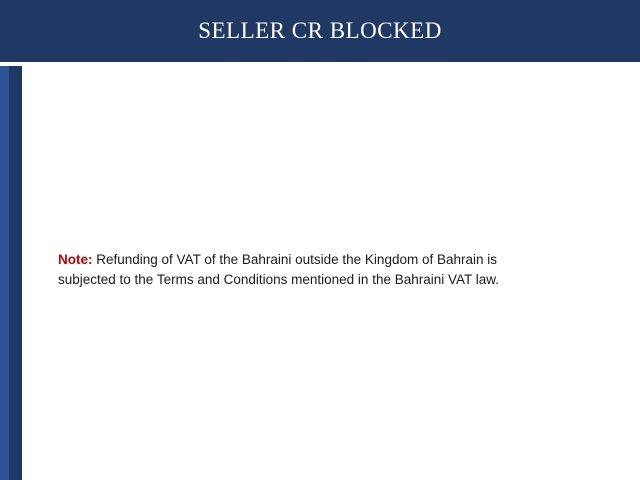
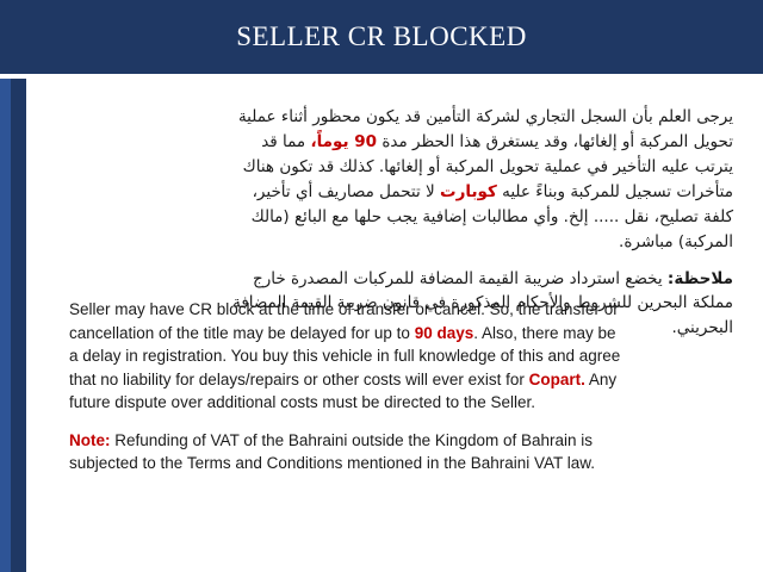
  SELLER CR BLOCKED
+ يرجى العلم بأن السجل التجاري لشركة التأمين قد يكون محظور أثناء عملية تحويل المركبة أو إلغائها، وقد يستغرق هذا الحظر مدة 90 يوماً، مما قد يترتب عليه التأخير في عملية تحويل المركبة أو إلغائها. كذلك قد تكون هناك متأخرات تسجيل للمركبة وبناءً عليه كوبارت لا تتحمل مصاريف أي تأخير، كلفة تصليح، نقل ..... إلخ. وأي مطالبات إضافية يجب حلها مع البائع (مالك المركبة) مباشرة.
+ ملاحظة: يخضع استرداد ضريبة القيمة المضافة للمركبات المصدرة خارج مملكة البحرين للشروط والأحكام المذكورة في قانون ضريبة القيمة المضافة البحريني.
+ Seller may have CR block at the time of transfer or cancel. So, the transfer or cancellation of the title may be delayed for up to 90 days. Also, there may be a delay in registration. You buy this vehicle in full knowledge of this and agree that no liability for delays/repairs or other costs will ever exist for Copart. Any future dispute over additional costs must be directed to the Seller.
  Note: Refunding of VAT of the Bahraini outside the Kingdom of Bahrain is subjected to the Terms and Conditions mentioned in the Bahraini VAT law.
